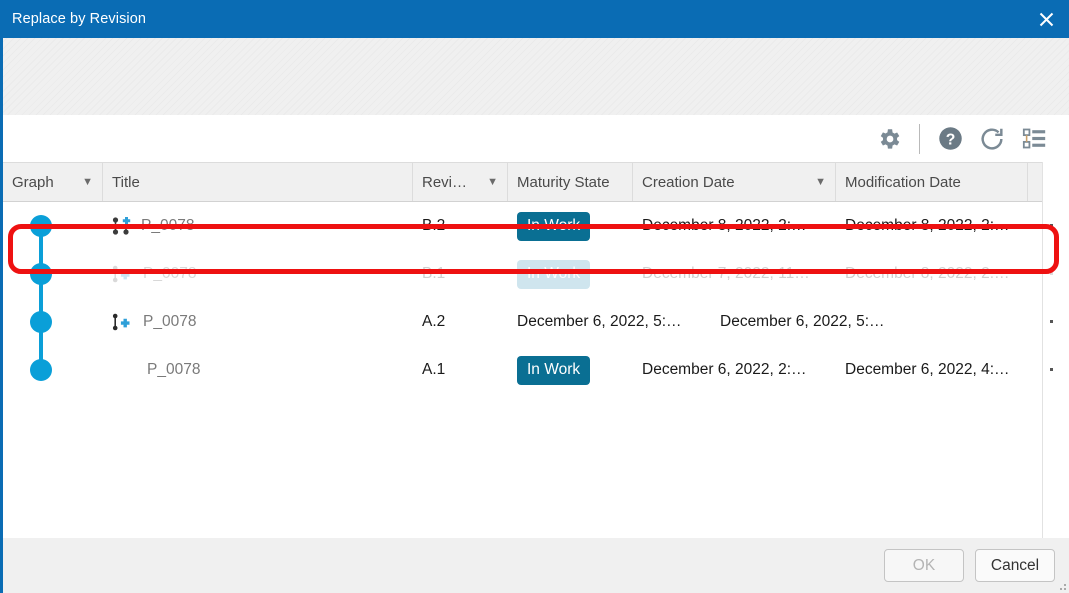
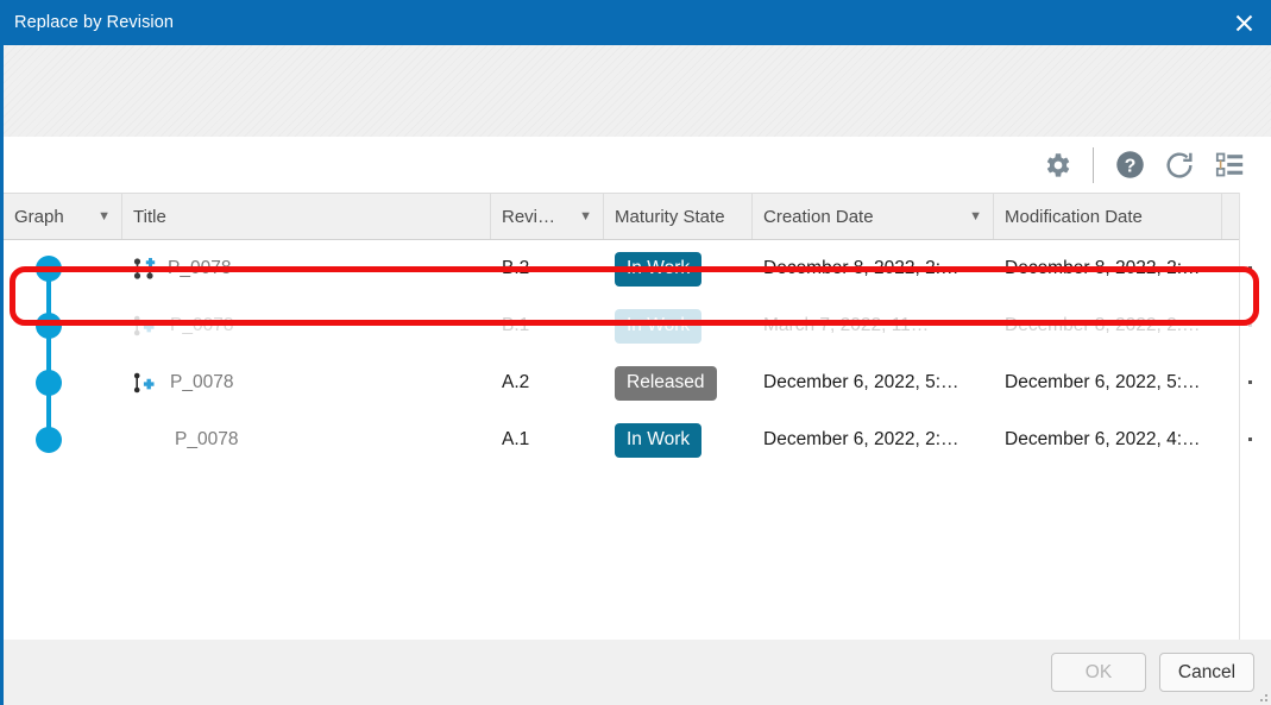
  Replace by Revision
  ?
  Graph
  ▼
  Title
  Revi…
  ▼
  Maturity State
  Creation Date
  ▼
  Modification Date
  P_0078
  B.2
  In Work
  December 8, 2022, 2:…
  December 8, 2022, 2:…
  P_0078
  B.1
  In Work
- December 7, 2022, 11…
+ March 7, 2022, 11…
  December 8, 2022, 2:…
  P_0078
  A.2
+ Released
  December 6, 2022, 5:…
  December 6, 2022, 5:…
  P_0078
  A.1
  In Work
  December 6, 2022, 2:…
  December 6, 2022, 4:…
  OK
  Cancel
